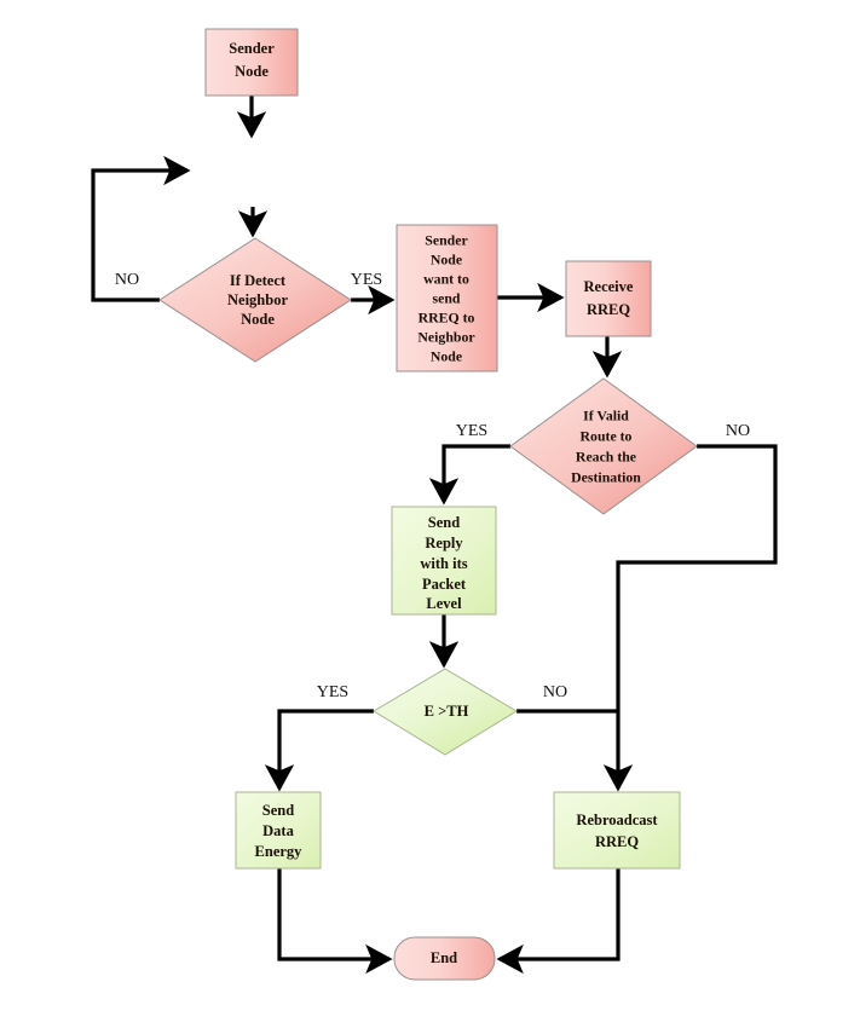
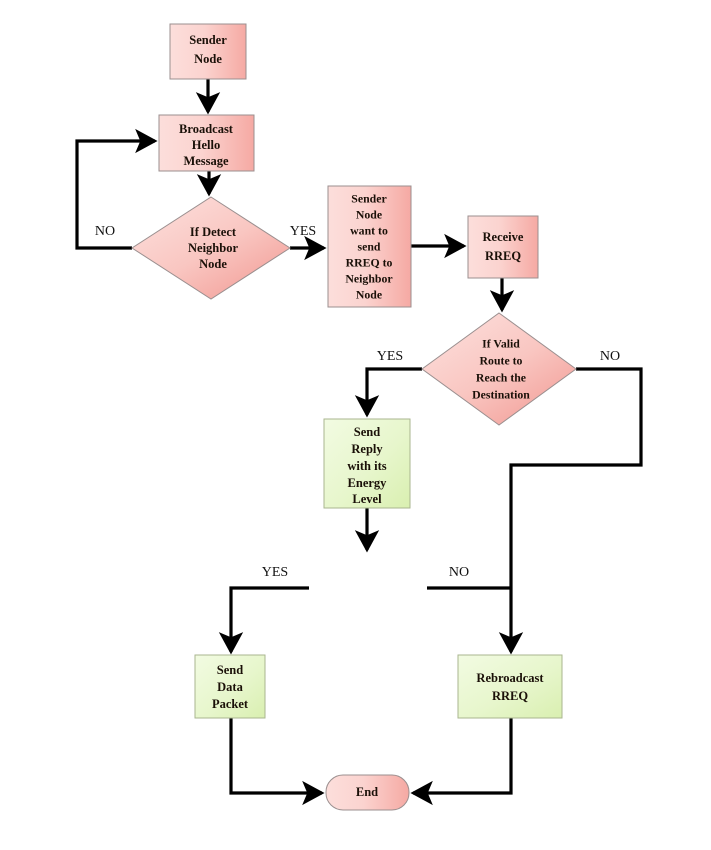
  Sender
  Node
+ Broadcast
+ Hello
+ Message
  If Detect
  Neighbor
  Node
  Sender
  Node
  want to
  send
  RREQ to
  Neighbor
  Node
  Receive
  RREQ
  If Valid
  Route to
  Reach the
  Destination
  Send
  Reply
  with its
- Packet
+ Energy
  Level
- E >TH
  Send
  Data
- Energy
+ Packet
  Rebroadcast
  RREQ
  End
  NO
  YES
  YES
  NO
  YES
  NO
